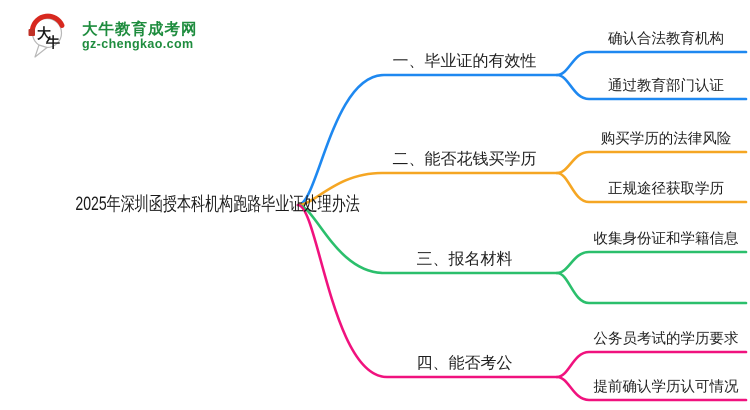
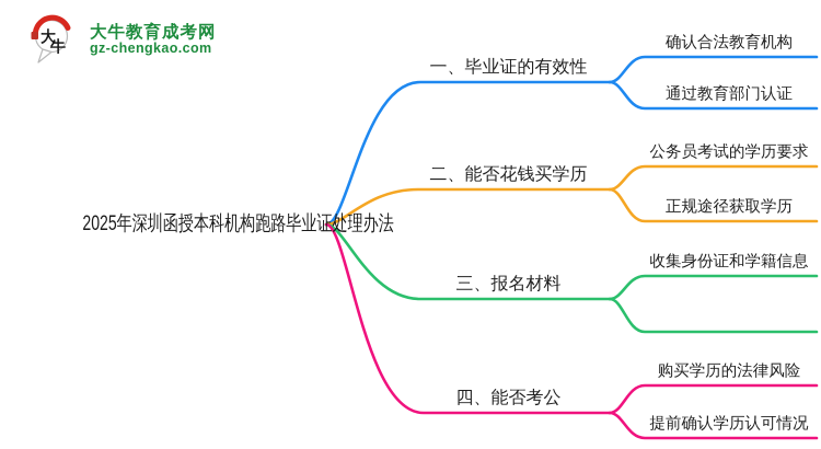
  大
  牛
  大牛教育成考网
  gz-chengkao.com
  2025年深圳函授本科机构跑路毕业证处理办法
  一、毕业证的有效性
  二、能否花钱买学历
  三、报名材料
  四、能否考公
  确认合法教育机构
  通过教育部门认证
- 购买学历的法律风险
+ 公务员考试的学历要求
  正规途径获取学历
  收集身份证和学籍信息
- 公务员考试的学历要求
+ 购买学历的法律风险
  提前确认学历认可情况
